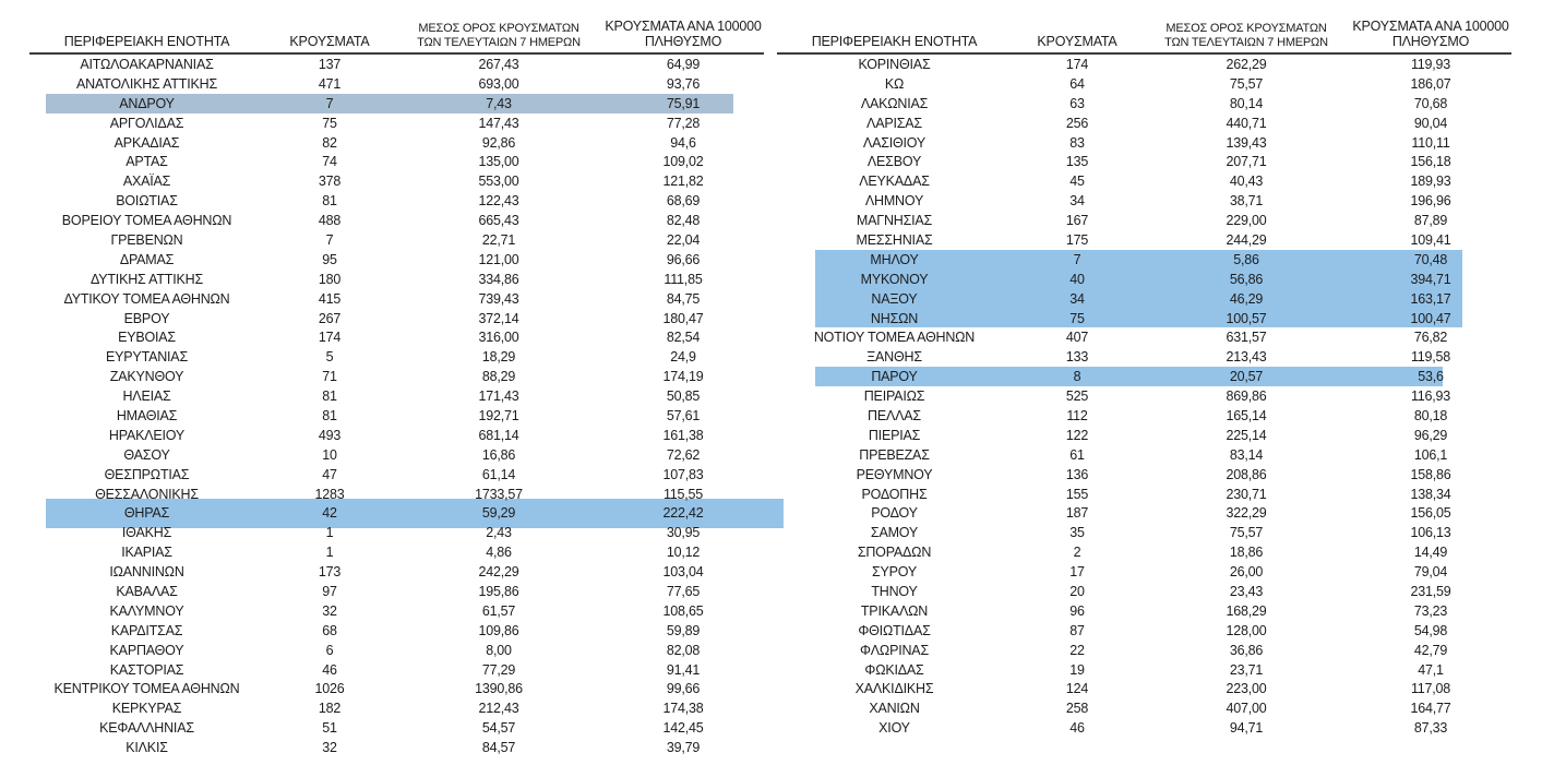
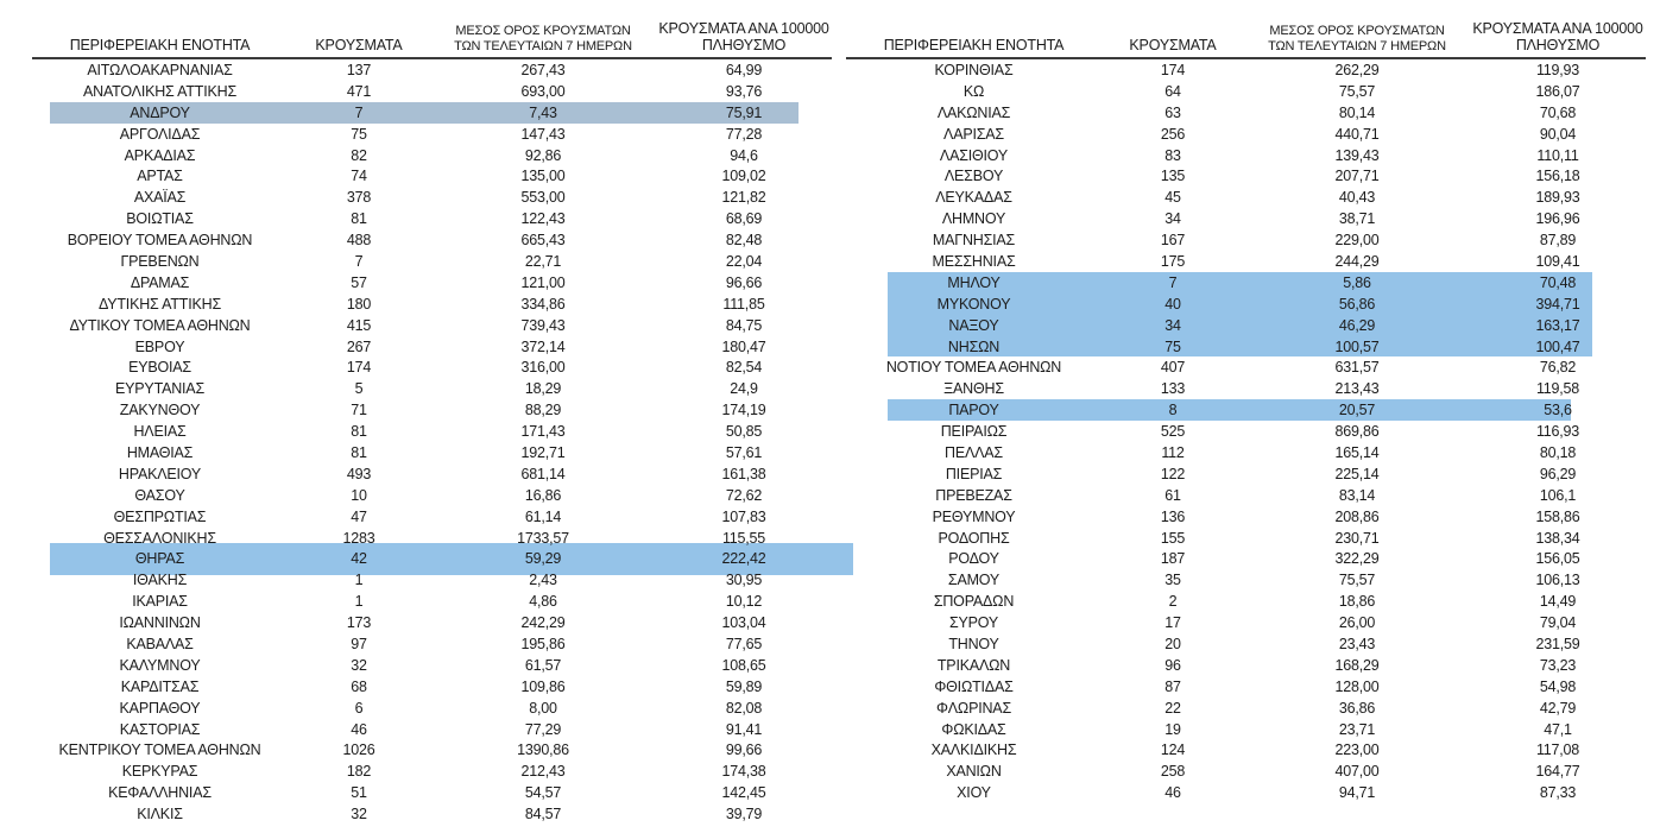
  ΠΕΡΙΦΕΡΕΙΑΚΗ ΕΝΟΤΗΤΑ
  ΚΡΟΥΣΜΑΤΑ
  ΜΕΣΟΣ ΟΡΟΣ ΚΡΟΥΣΜΑΤΩΝ
  ΤΩΝ ΤΕΛΕΥΤΑΙΩΝ 7 ΗΜΕΡΩΝ
  ΚΡΟΥΣΜΑΤΑ ΑΝΑ 100000
  ΠΛΗΘΥΣΜΟ
  ΑΙΤΩΛΟΑΚΑΡΝΑΝΙΑΣ
  137
  267,43
  64,99
  ΑΝΑΤΟΛΙΚΗΣ ΑΤΤΙΚΗΣ
  471
  693,00
  93,76
  ΑΝΔΡΟΥ
  7
  7,43
  75,91
  ΑΡΓΟΛΙΔΑΣ
  75
  147,43
  77,28
  ΑΡΚΑΔΙΑΣ
  82
  92,86
  94,6
  ΑΡΤΑΣ
  74
  135,00
  109,02
  ΑΧΑΪΑΣ
  378
  553,00
  121,82
  ΒΟΙΩΤΙΑΣ
  81
  122,43
  68,69
  ΒΟΡΕΙΟΥ ΤΟΜΕΑ ΑΘΗΝΩΝ
  488
  665,43
  82,48
  ΓΡΕΒΕΝΩΝ
  7
  22,71
  22,04
  ΔΡΑΜΑΣ
- 95
+ 57
  121,00
  96,66
  ΔΥΤΙΚΗΣ ΑΤΤΙΚΗΣ
  180
  334,86
  111,85
  ΔΥΤΙΚΟΥ ΤΟΜΕΑ ΑΘΗΝΩΝ
  415
  739,43
  84,75
  ΕΒΡΟΥ
  267
  372,14
  180,47
  ΕΥΒΟΙΑΣ
  174
  316,00
  82,54
  ΕΥΡΥΤΑΝΙΑΣ
  5
  18,29
  24,9
  ΖΑΚΥΝΘΟΥ
  71
  88,29
  174,19
  ΗΛΕΙΑΣ
  81
  171,43
  50,85
  ΗΜΑΘΙΑΣ
  81
  192,71
  57,61
  ΗΡΑΚΛΕΙΟΥ
  493
  681,14
  161,38
  ΘΑΣΟΥ
  10
  16,86
  72,62
  ΘΕΣΠΡΩΤΙΑΣ
  47
  61,14
  107,83
  ΘΕΣΣΑΛΟΝΙΚΗΣ
  1283
  1733,57
  115,55
  ΘΗΡΑΣ
  42
  59,29
  222,42
  ΙΘΑΚΗΣ
  1
  2,43
  30,95
  ΙΚΑΡΙΑΣ
  1
  4,86
  10,12
  ΙΩΑΝΝΙΝΩΝ
  173
  242,29
  103,04
  ΚΑΒΑΛΑΣ
  97
  195,86
  77,65
  ΚΑΛΥΜΝΟΥ
  32
  61,57
  108,65
  ΚΑΡΔΙΤΣΑΣ
  68
  109,86
  59,89
  ΚΑΡΠΑΘΟΥ
  6
  8,00
  82,08
  ΚΑΣΤΟΡΙΑΣ
  46
  77,29
  91,41
  ΚΕΝΤΡΙΚΟΥ ΤΟΜΕΑ ΑΘΗΝΩΝ
  1026
  1390,86
  99,66
  ΚΕΡΚΥΡΑΣ
  182
  212,43
  174,38
  ΚΕΦΑΛΛΗΝΙΑΣ
  51
  54,57
  142,45
  ΚΙΛΚΙΣ
  32
  84,57
  39,79
  ΠΕΡΙΦΕΡΕΙΑΚΗ ΕΝΟΤΗΤΑ
  ΚΡΟΥΣΜΑΤΑ
  ΜΕΣΟΣ ΟΡΟΣ ΚΡΟΥΣΜΑΤΩΝ
  ΤΩΝ ΤΕΛΕΥΤΑΙΩΝ 7 ΗΜΕΡΩΝ
  ΚΡΟΥΣΜΑΤΑ ΑΝΑ 100000
  ΠΛΗΘΥΣΜΟ
  ΚΟΡΙΝΘΙΑΣ
  174
  262,29
  119,93
  ΚΩ
  64
  75,57
  186,07
  ΛΑΚΩΝΙΑΣ
  63
  80,14
  70,68
  ΛΑΡΙΣΑΣ
  256
  440,71
  90,04
  ΛΑΣΙΘΙΟΥ
  83
  139,43
  110,11
  ΛΕΣΒΟΥ
  135
  207,71
  156,18
  ΛΕΥΚΑΔΑΣ
  45
  40,43
  189,93
  ΛΗΜΝΟΥ
  34
  38,71
  196,96
  ΜΑΓΝΗΣΙΑΣ
  167
  229,00
  87,89
  ΜΕΣΣΗΝΙΑΣ
  175
  244,29
  109,41
  ΜΗΛΟΥ
  7
  5,86
  70,48
  ΜΥΚΟΝΟΥ
  40
  56,86
  394,71
  ΝΑΞΟΥ
  34
  46,29
  163,17
  ΝΗΣΩΝ
  75
  100,57
  100,47
  ΝΟΤΙΟΥ ΤΟΜΕΑ ΑΘΗΝΩΝ
  407
  631,57
  76,82
  ΞΑΝΘΗΣ
  133
  213,43
  119,58
  ΠΑΡΟΥ
  8
  20,57
  53,6
  ΠΕΙΡΑΙΩΣ
  525
  869,86
  116,93
  ΠΕΛΛΑΣ
  112
  165,14
  80,18
  ΠΙΕΡΙΑΣ
  122
  225,14
  96,29
  ΠΡΕΒΕΖΑΣ
  61
  83,14
  106,1
  ΡΕΘΥΜΝΟΥ
  136
  208,86
  158,86
  ΡΟΔΟΠΗΣ
  155
  230,71
  138,34
  ΡΟΔΟΥ
  187
  322,29
  156,05
  ΣΑΜΟΥ
  35
  75,57
  106,13
  ΣΠΟΡΑΔΩΝ
  2
  18,86
  14,49
  ΣΥΡΟΥ
  17
  26,00
  79,04
  ΤΗΝΟΥ
  20
  23,43
  231,59
  ΤΡΙΚΑΛΩΝ
  96
  168,29
  73,23
  ΦΘΙΩΤΙΔΑΣ
  87
  128,00
  54,98
  ΦΛΩΡΙΝΑΣ
  22
  36,86
  42,79
  ΦΩΚΙΔΑΣ
  19
  23,71
  47,1
  ΧΑΛΚΙΔΙΚΗΣ
  124
  223,00
  117,08
  ΧΑΝΙΩΝ
  258
  407,00
  164,77
  ΧΙΟΥ
  46
  94,71
  87,33
